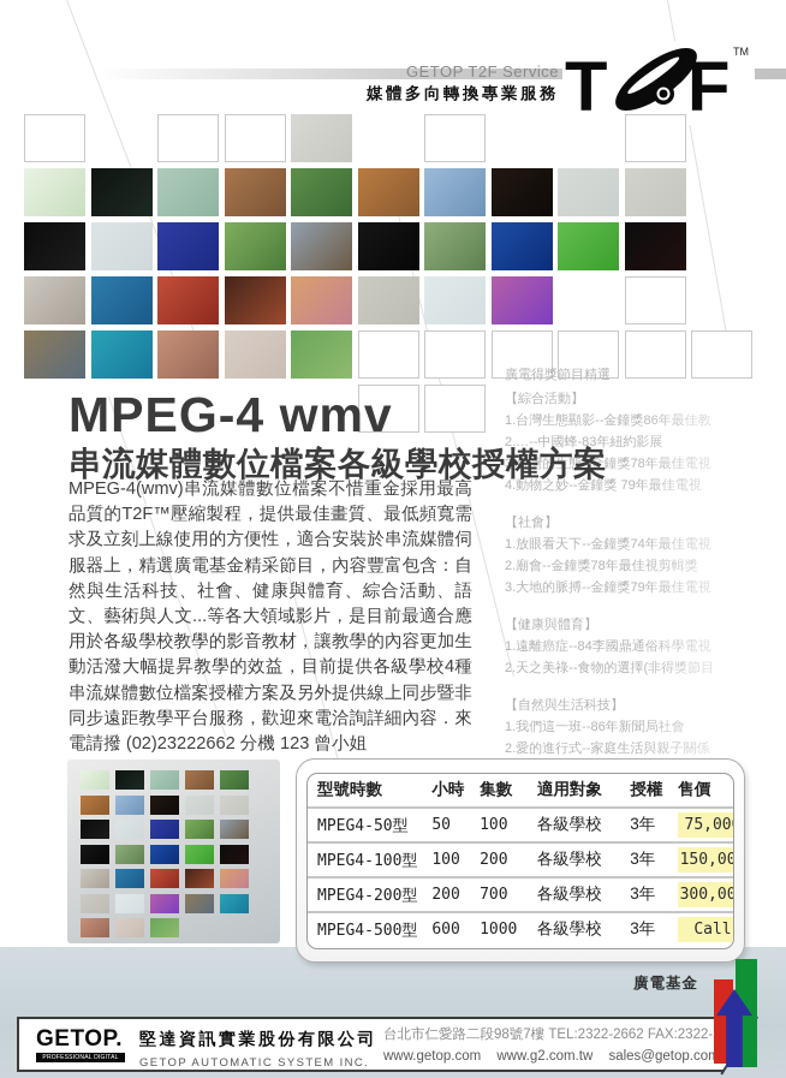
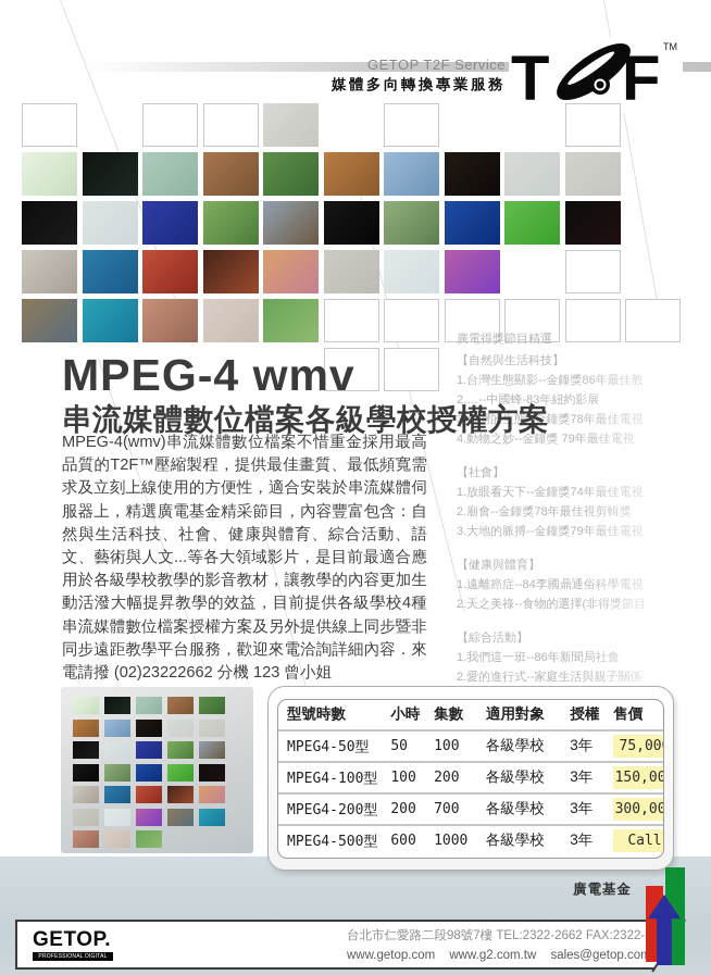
  GETOP T2F Service
  媒體多向轉換專業服務
  T
  F
  TM
  MPEG-4 wmv
  串流媒體數位檔案各級學校授權方案
  MPEG-4(wmv)串流媒體數位檔案不惜重金採用最高品質的T2F™壓縮製程，提供最佳畫質、最低頻寬需求及立刻上線使用的方便性，適合安裝於串流媒體伺服器上，精選廣電基金精采節目，內容豐富包含：自然與生活科技、社會、健康與體育、綜合活動、語文、藝術與人文...等各大領域影片，是目前最適合應用於各級學校教學的影音教材，讓教學的內容更加生動活潑大幅提昇教學的效益，目前提供各級學校4種串流媒體數位檔案授權方案及另外提供線上同步暨非同步遠距教學平台服務，歡迎來電洽詢詳細內容．來電請撥 (02)23222662 分機 123 曾小姐
  廣電得獎節目精選
- 【綜合活動】
+ 【自然與生活科技】
  1.台灣生態顯影--金鐘獎86年最佳教
  2.…--中國蜂-83年紐約影展
  3.台灣的生態--金鐘獎78年最佳電視
  4.動物之妙--金鐘獎 79年最佳電視
  【社會】
  1.放眼看天下--金鐘獎74年最佳電視
  2.廟會--金鐘獎78年最佳視剪輯獎
  3.大地的脈搏--金鐘獎79年最佳電視
  【健康與體育】
  1.遠離癌症--84李國鼎通俗科學電視
  2.天之美祿--食物的選擇(非得獎節目
- 【自然與生活科技】
+ 【綜合活動】
  1.我們這一班--86年新聞局社會
  2.愛的進行式--家庭生活與親子關係
  型號時數
  小時
  集數
  適用對象
  授權
  售價
  MPEG4-50型
  50
  100
  各級學校
  3年
  75,00
  MPEG4-100型
  100
  200
  各級學校
  3年
  150,00
  MPEG4-200型
  200
  700
  各級學校
  3年
  300,00
  MPEG4-500型
  600
  1000
  各級學校
  3年
  Call
  廣電基金
  GETOP.
- 堅達資訊實業股份有限公司
- GETOP AUTOMATIC SYSTEM INC.
  台北市仁愛路二段98號7樓 TEL:2322-2662 FAX:2322-
  www.getop.com www.g2.com.tw sales@getop.co
